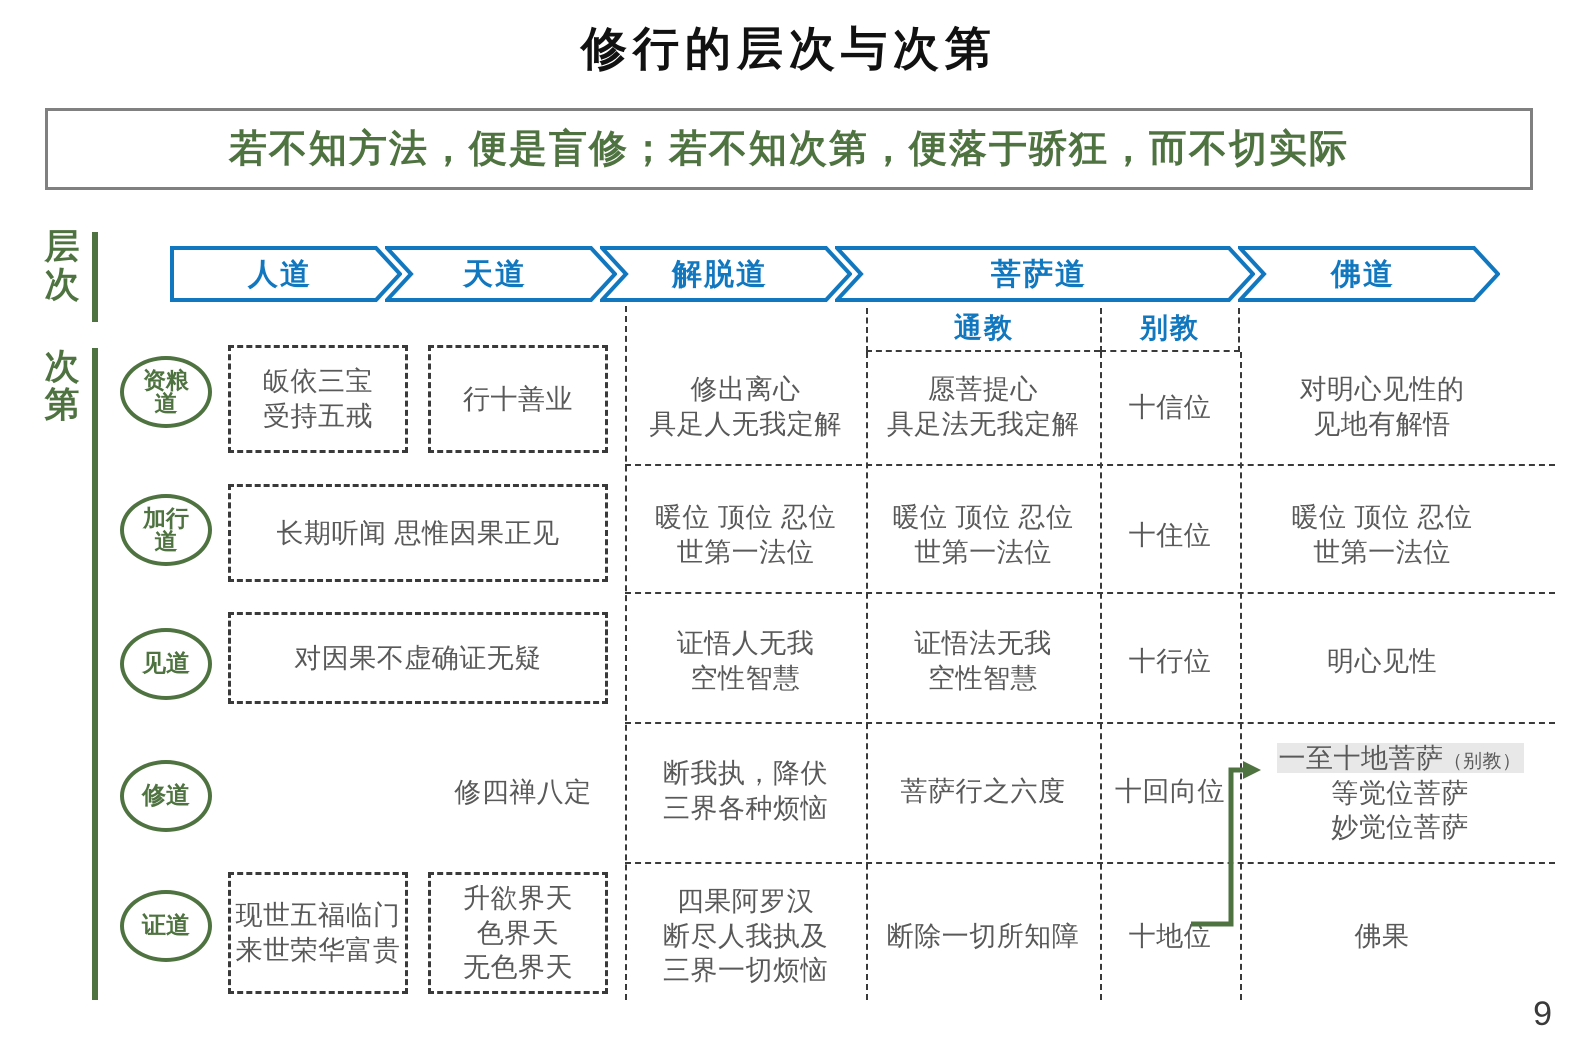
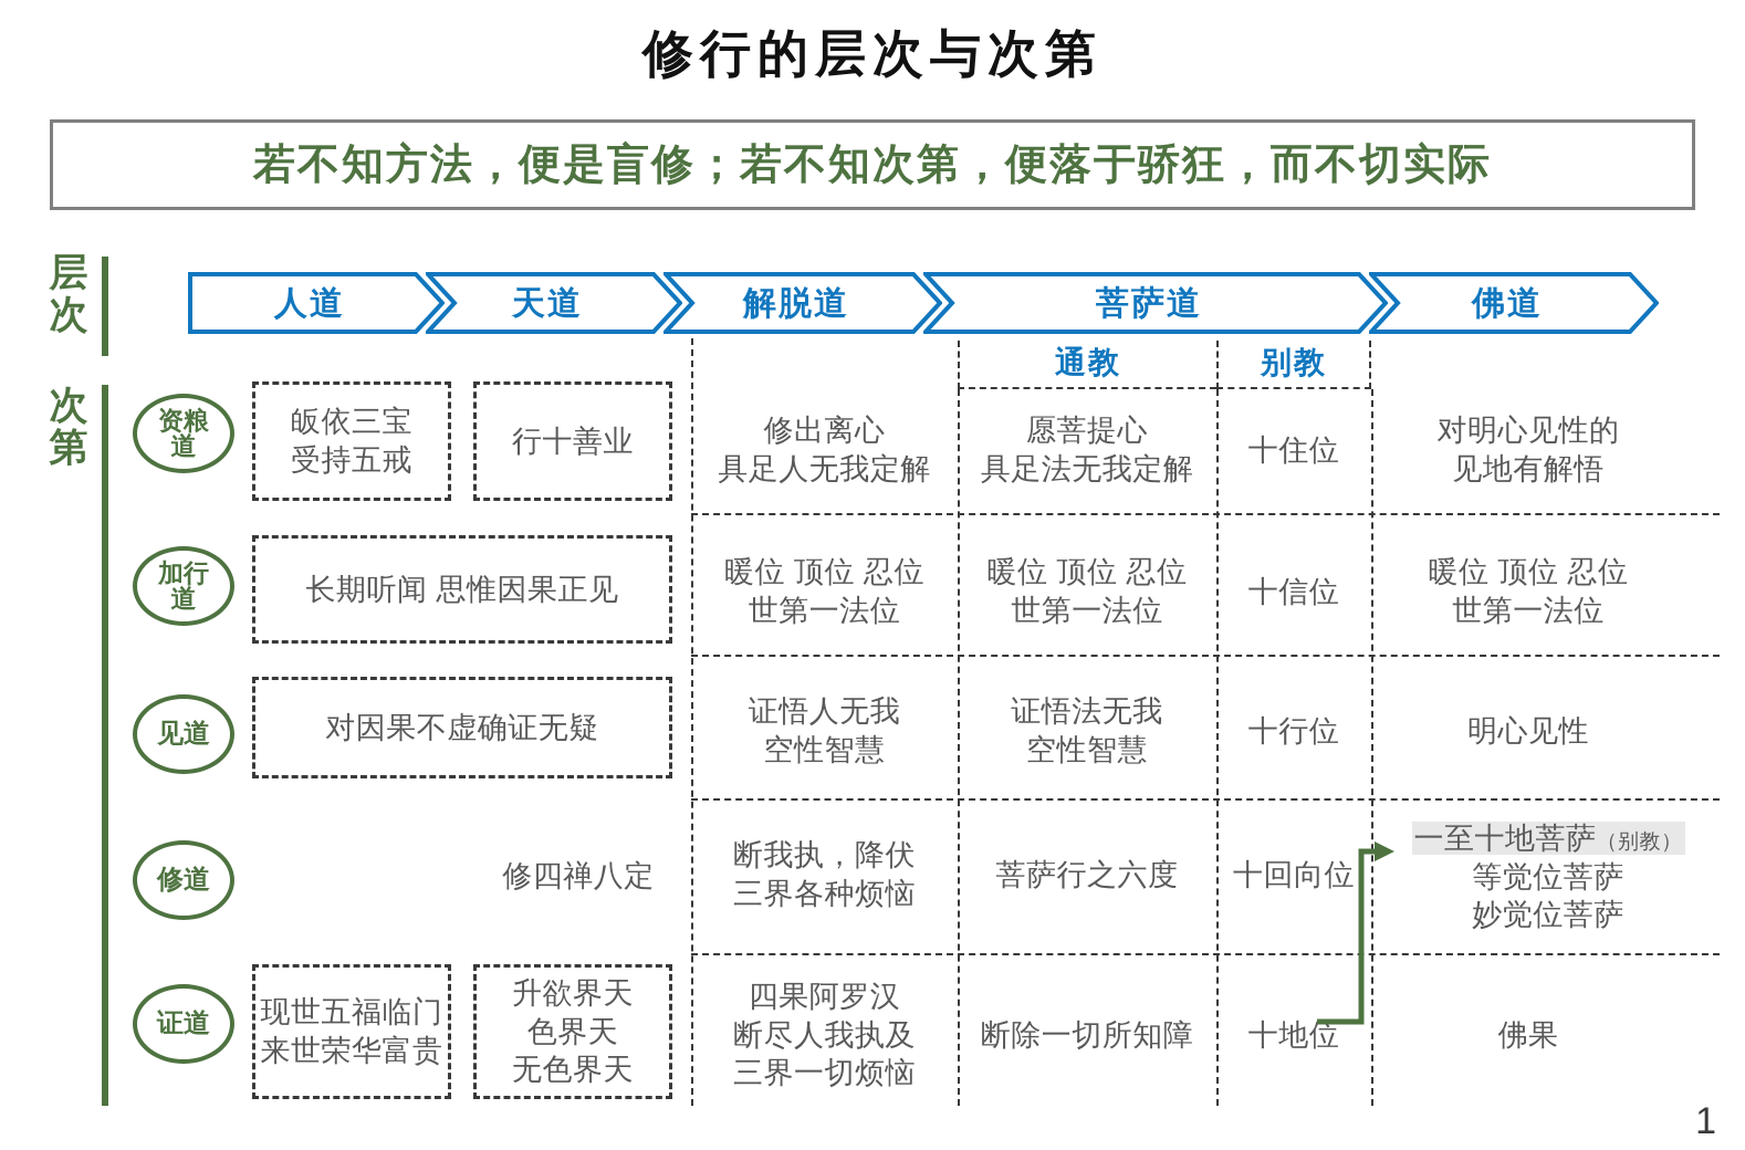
  修行的层次与次第
  若不知方法，便是盲修；若不知次第，便落于骄狂，而不切实际
  层
  次
  次
  第
  人道
  天道
  解脱道
  菩萨道
  佛道
  通教
  别教
  资粮
  道
  加行
  道
  见道
  修道
  证道
  皈依三宝
  受持五戒
  行十善业
  修出离心
  具足人无我定解
  愿菩提心
  具足法无我定解
- 十信位
+ 十住位
  对明心见性的
  见地有解悟
  长期听闻 思惟因果正见
  暖位 顶位 忍位
  世第一法位
  暖位 顶位 忍位
  世第一法位
- 十住位
+ 十信位
  暖位 顶位 忍位
  世第一法位
  对因果不虚确证无疑
  证悟人无我
  空性智慧
  证悟法无我
  空性智慧
  十行位
  明心见性
  修四禅八定
  断我执，降伏
  三界各种烦恼
  菩萨行之六度
  十回向位
  一至十地菩萨（别教）
  等觉位菩萨
  妙觉位菩萨
  现世五福临门
  来世荣华富贵
  升欲界天
  色界天
  无色界天
  四果阿罗汉
  断尽人我执及
  三界一切烦恼
  断除一切所知障
  十地位
  佛果
- 9
+ 1
